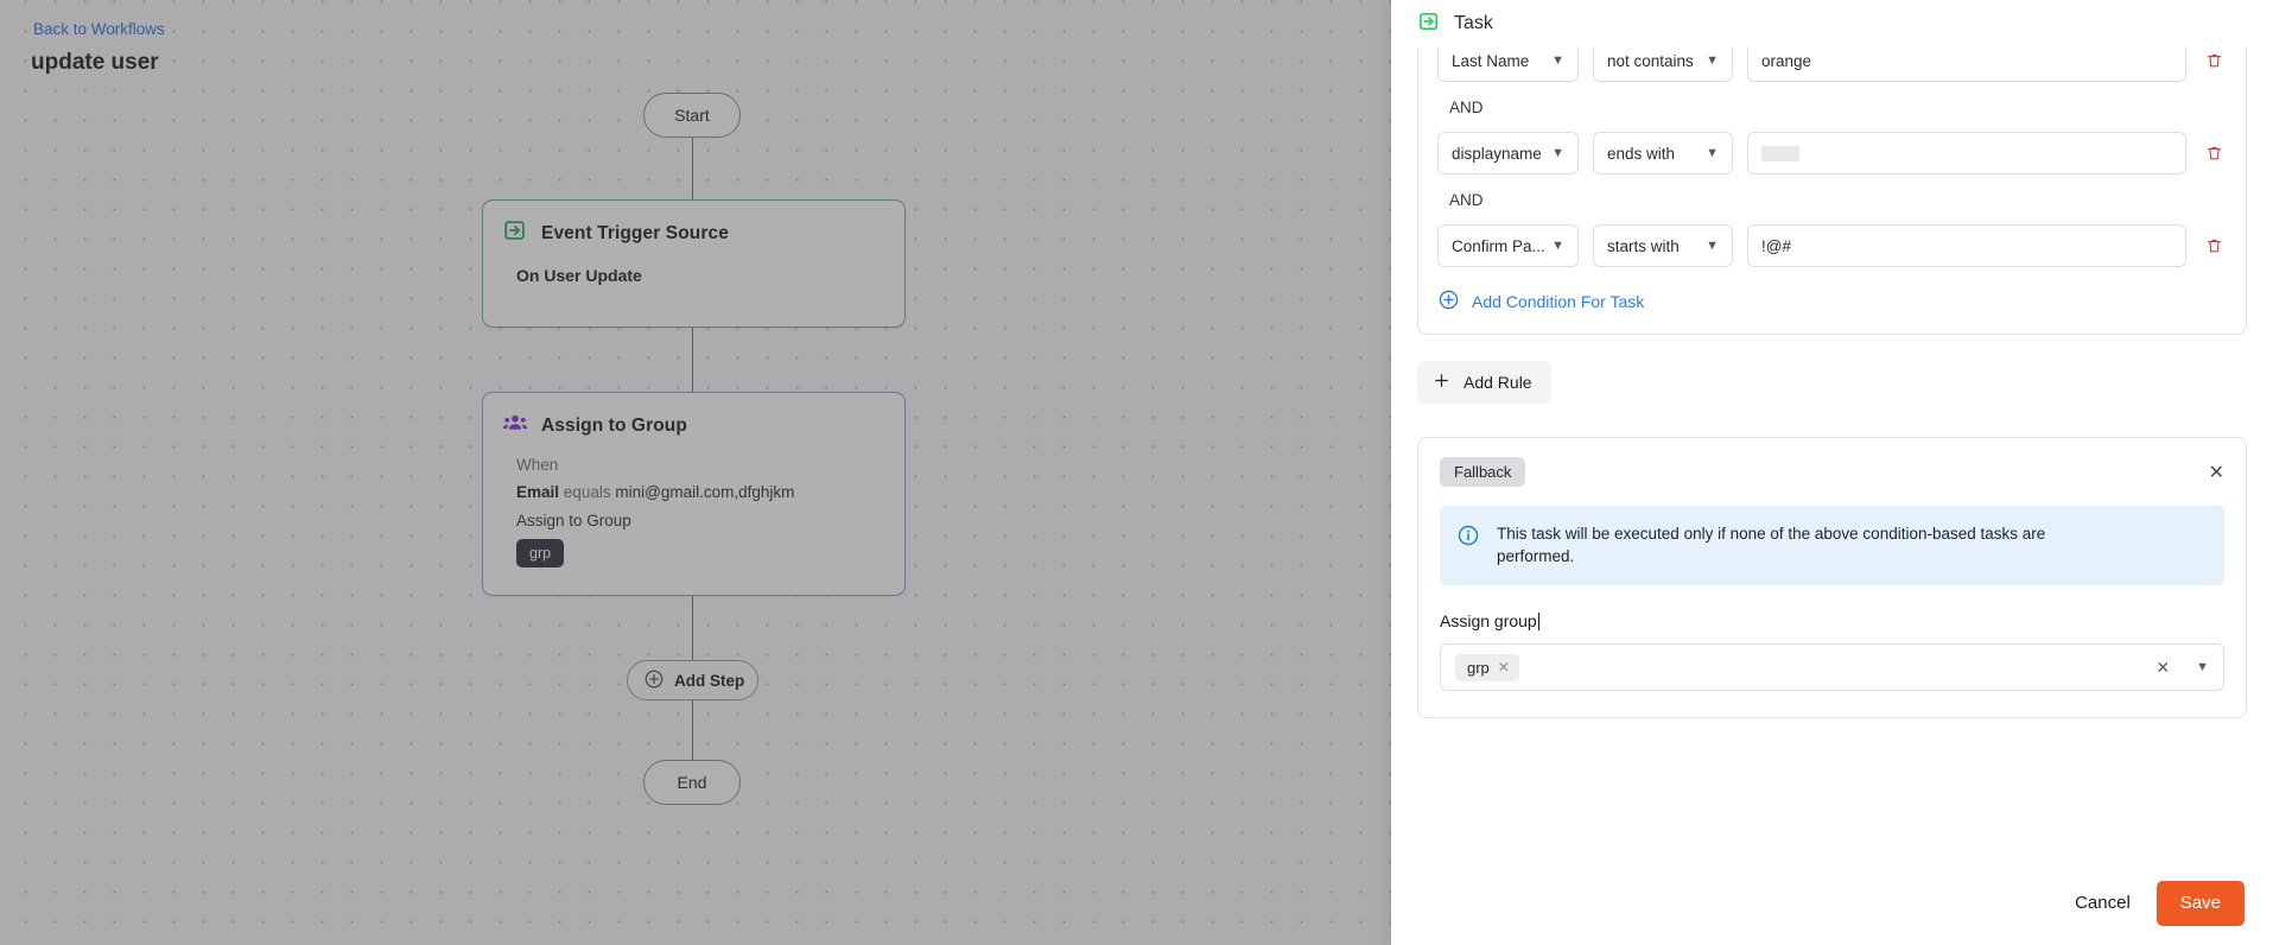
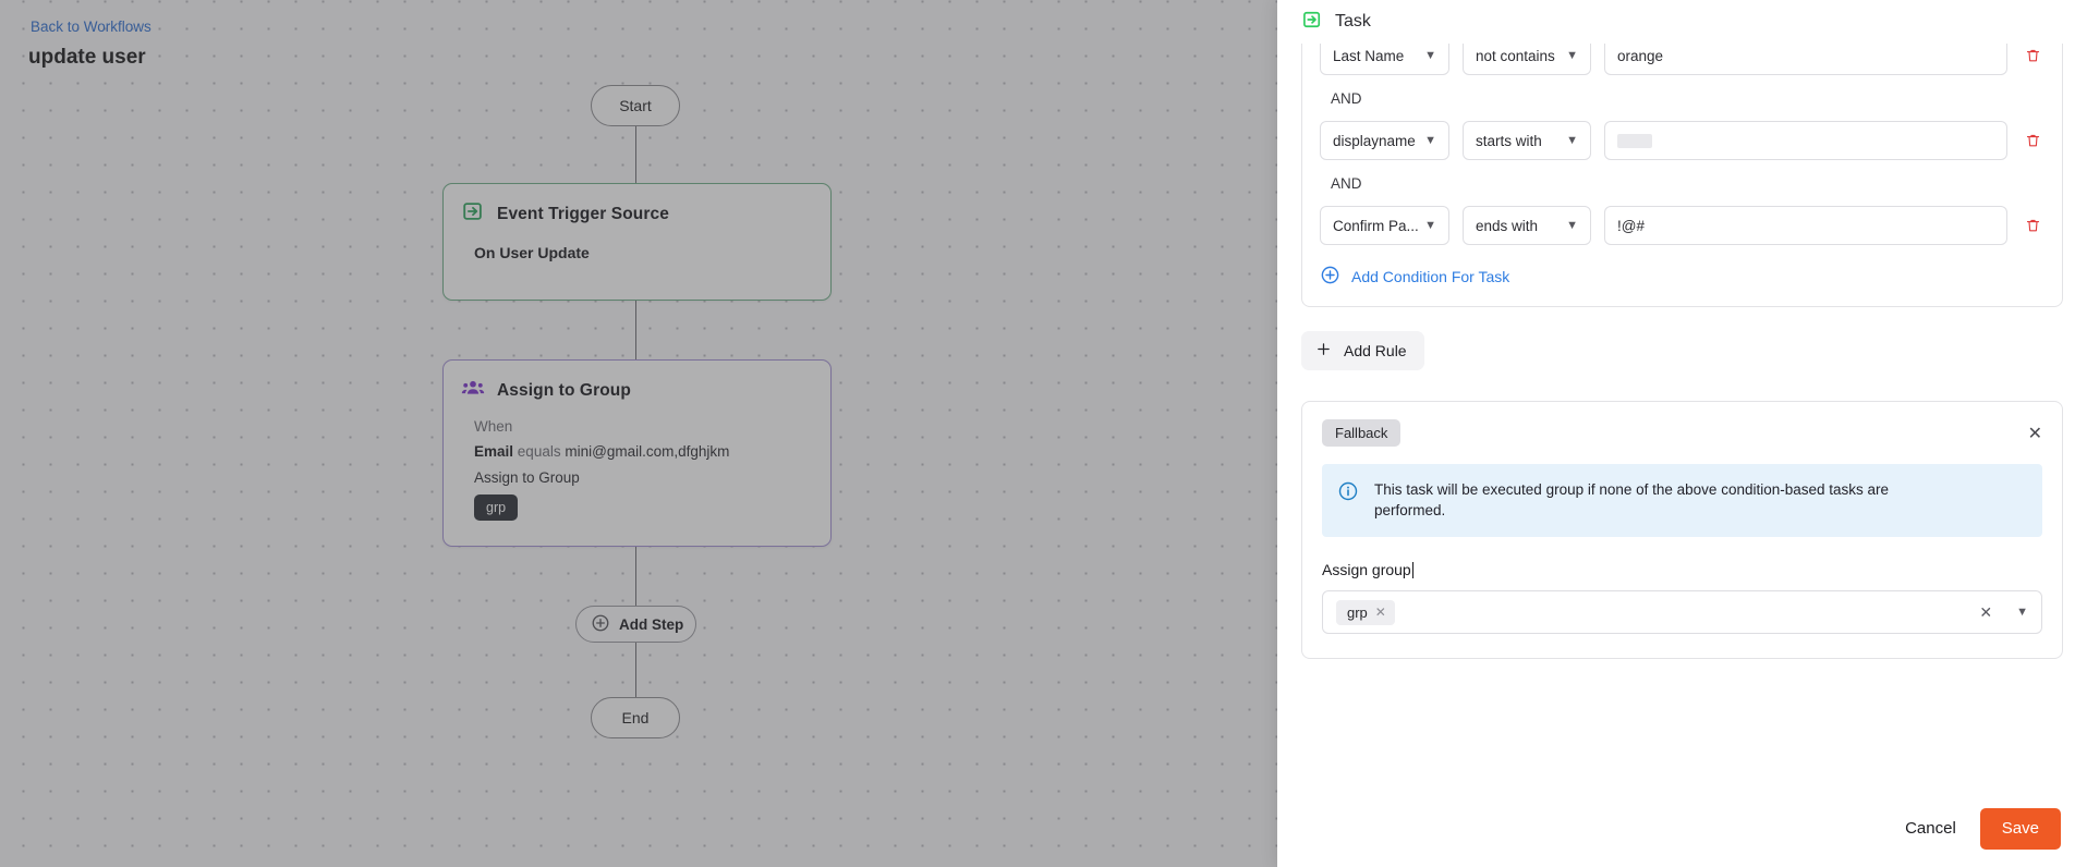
  Back to Workflows
  update user
  Start
  Event Trigger Source
  On User Update
  Assign to Group
  When
  Email equals mini@gmail.com,dfghjkm
  Assign to Group
  grp
  Add Step
  End
  Task
  Last Name
  ▼
  not contains
  ▼
  orange
  AND
  displayname
  ▼
- ends with
+ starts with
  ▼
  AND
  Confirm Pa...
  ▼
- starts with
+ ends with
  ▼
  !@#
  Add Condition For Task
  Add Rule
  Fallback
  ✕
- This task will be executed only if none of the above condition-based tasks are performed.
+ This task will be executed group if none of the above condition-based tasks are performed.
  Assign group
  grp
  ✕
  ✕
  ▼
  Cancel
  Save
